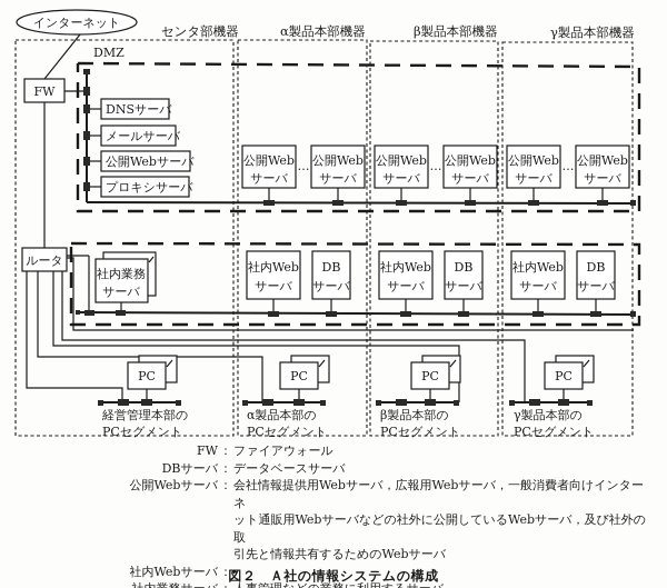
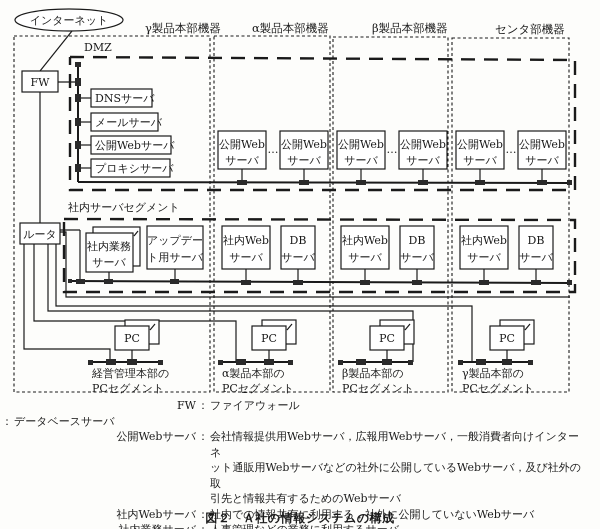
- センタ部機器
+ γ製品本部機器
  α製品本部機器
  β製品本部機器
- γ製品本部機器
+ センタ部機器
  DMZ
+ 社内サーバセグメント
  インターネット
  FW
  DNSサーバ
  メールサーバ
  公開Webサーバ
  プロキシサーバ
  公開Web
  サーバ
  公開Web
  サーバ
  …
  公開Web
  サーバ
  公開Web
  サーバ
  …
  公開Web
  サーバ
  公開Web
  サーバ
  …
  ルータ
  社内業務
  サーバ
+ アップデー
+ ト用サーバ
  社内Web
  サーバ
  DB
  サーバ
  社内Web
  サーバ
  DB
  サーバ
  社内Web
  サーバ
  DB
  サーバ
  PC
  経営管理本部の
  PCセグメント
  PC
  α製品本部の
  PCセグメント
  PC
  β製品本部の
  PCセグメント
  PC
  γ製品本部の
  PCセグメント
  FW
  ：
  ファイアウォール
- DBサーバ
  ：
  データベースサーバ
  公開Webサーバ
  ：
  会社情報提供用Webサーバ，広報用Webサーバ，一般消費者向けインターネ
  ット通販用Webサーバなどの社外に公開しているWebサーバ，及び社外の取
  引先と情報共有するためのWebサーバ
  社内Webサーバ
  ：
+ 社内での情報共有に利用する，社外に公開していないWebサーバ
  図２ Ａ社の情報システムの構成
